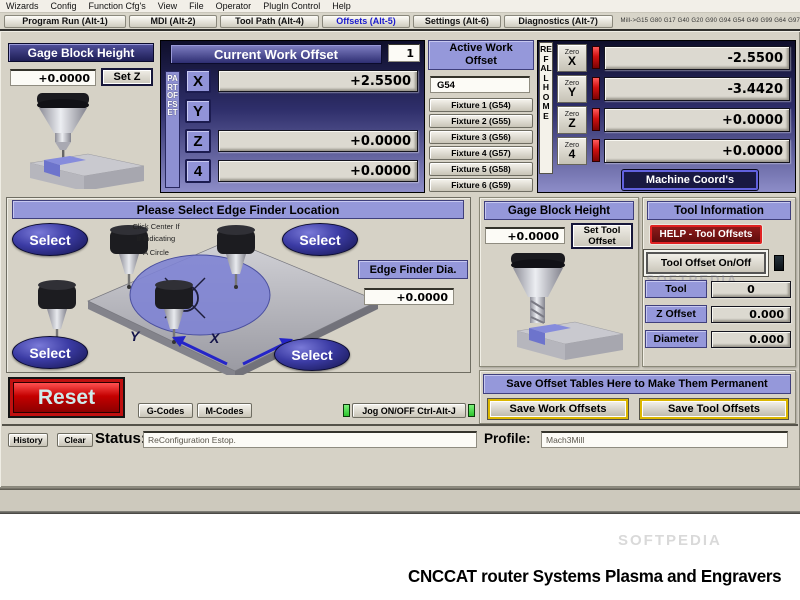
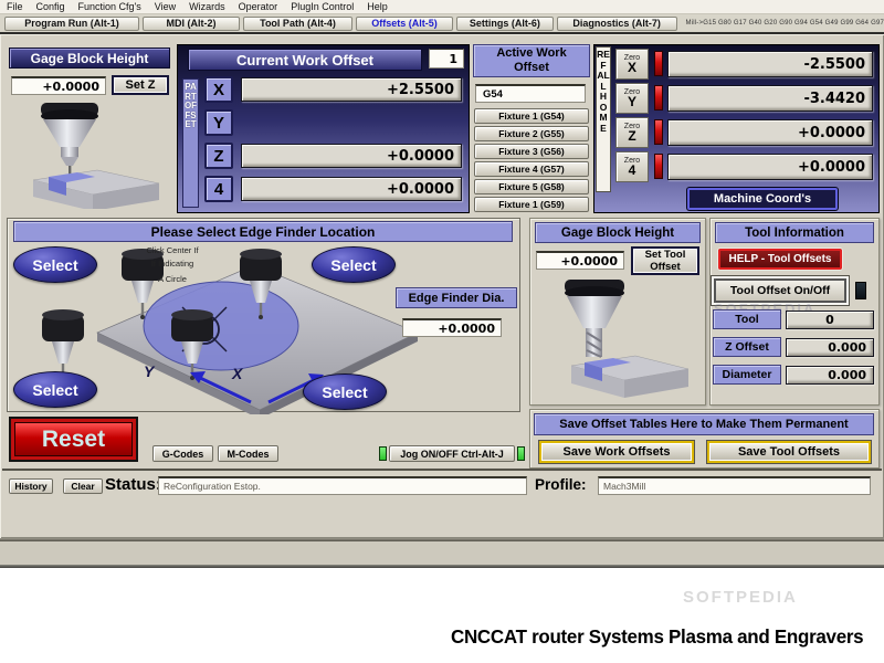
- Wizards
+ File
  Config
  Function Cfg's
  View
- File
+ Wizards
  Operator
  PlugIn Control
  Help
  Program Run (Alt-1)
  MDI (Alt-2)
  Tool Path (Alt-4)
  Offsets (Alt-5)
  Settings (Alt-6)
  Diagnostics (Alt-7)
  Gage Block Height
  +0.0000
  Set Z
  Current Work Offset
  1
  PART OFFSET
  X
  +2.5500
  Y
  Z
  +0.0000
  4
  +0.0000
  Active Work Offset
  G54
  Fixture 1 (G54)
  Fixture 2 (G55)
  Fixture 3 (G56)
  Fixture 4 (G57)
  Fixture 5 (G58)
- Fixture 6 (G59)
+ Fixture 1 (G59)
  REF ALL HOME
  X
  -2.5500
  Y
  -3.4420
  Z
  +0.0000
  4
  +0.0000
  Machine Coord's
  Please Select Edge Finder Location
  Y
  X
  Click Center If
  If Indicating
  A Circle
  Select
  Select
  Select
  Select
  Edge Finder Dia.
  +0.0000
  Gage Block Height
  +0.0000
  Set Tool Offset
  Tool Information
  HELP - Tool Offsets
  Tool Offset On/Off
  Tool
  0
  Z Offset
  0.000
  Diameter
  0.000
  Save Offset Tables Here to Make Them Permanent
  Save Work Offsets
  Save Tool Offsets
  Reset
  G-Codes
  M-Codes
  Jog ON/OFF Ctrl-Alt-J
  History
  Clear
  Status
  ReConfiguration Estop.
  Profile:
  Mach3Mill
  SOFTPEDIA
  CNCCAT router Systems Plasma and Engravers
